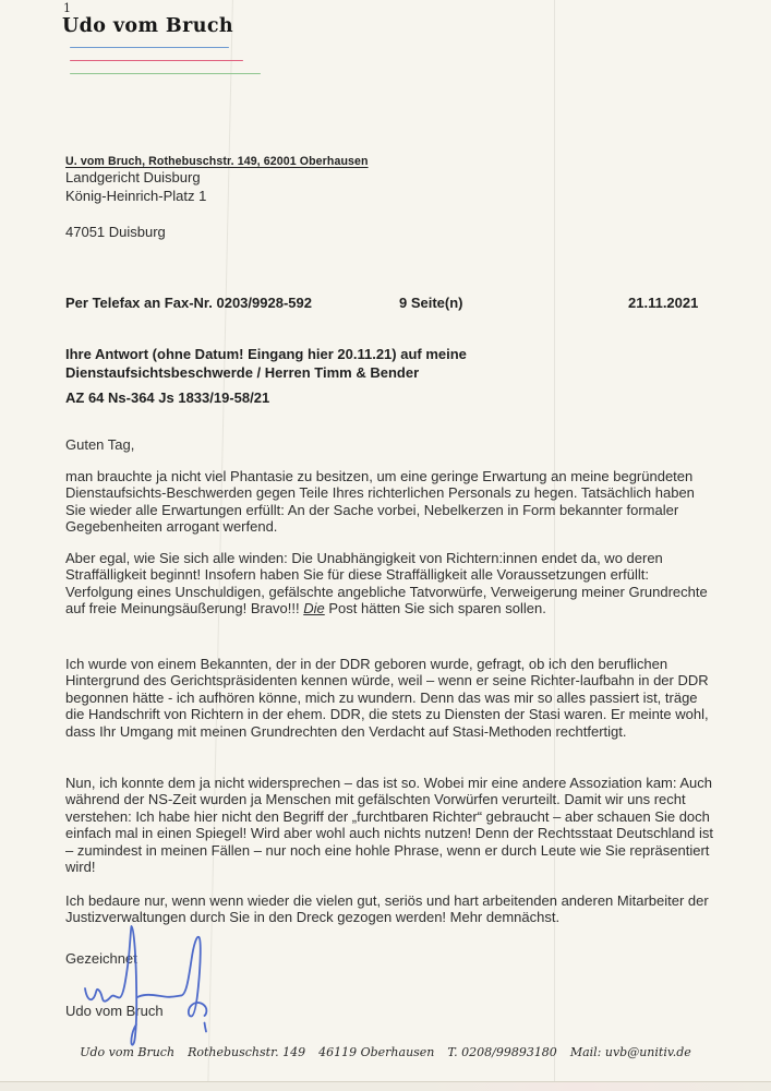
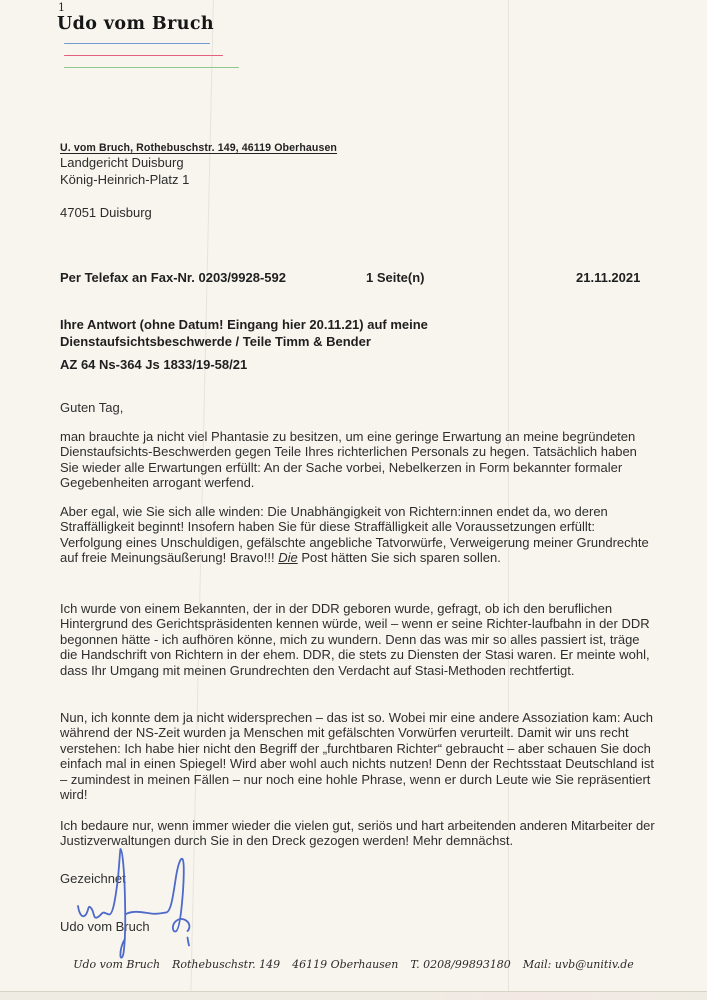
  1
  Udo vom Bruch
- U. vom Bruch, Rothebuschstr. 149, 62001 Oberhausen
+ U. vom Bruch, Rothebuschstr. 149, 46119 Oberhausen
  Landgericht Duisburg
  König-Heinrich-Platz 1
  47051 Duisburg
  Per Telefax an Fax-Nr. 0203/9928-592
- 9 Seite(n)
+ 1 Seite(n)
  21.11.2021
  Ihre Antwort (ohne Datum! Eingang hier 20.11.21) auf meine
- Dienstaufsichtsbeschwerde / Herren Timm & Bender
+ Dienstaufsichtsbeschwerde / Teile Timm & Bender
  AZ 64 Ns-364 Js 1833/19-58/21
  Guten Tag,
  man brauchte ja nicht viel Phantasie zu besitzen, um eine geringe Erwartung an meine begründeten Dienstaufsichts-Beschwerden gegen Teile Ihres richterlichen Personals zu hegen. Tatsächlich haben Sie wieder alle Erwartungen erfüllt: An der Sache vorbei, Nebelkerzen in Form bekannter formaler Gegebenheiten arrogant werfend.
  Aber egal, wie Sie sich alle winden: Die Unabhängigkeit von Richtern:innen endet da, wo deren Straffälligkeit beginnt! Insofern haben Sie für diese Straffälligkeit alle Voraussetzungen erfüllt: Verfolgung eines Unschuldigen, gefälschte angebliche Tatvorwürfe, Verweigerung meiner Grundrechte auf freie Meinungsäußerung! Bravo!!! Die Post hätten Sie sich sparen sollen.
  Ich wurde von einem Bekannten, der in der DDR geboren wurde, gefragt, ob ich den beruflichen Hintergrund des Gerichtspräsidenten kennen würde, weil – wenn er seine Richter-laufbahn in der DDR begonnen hätte - ich aufhören könne, mich zu wundern. Denn das was mir so alles passiert ist, träge die Handschrift von Richtern in der ehem. DDR, die stets zu Diensten der Stasi waren. Er meinte wohl, dass Ihr Umgang mit meinen Grundrechten den Verdacht auf Stasi-Methoden rechtfertigt.
  Nun, ich konnte dem ja nicht widersprechen – das ist so. Wobei mir eine andere Assoziation kam: Auch während der NS-Zeit wurden ja Menschen mit gefälschten Vorwürfen verurteilt. Damit wir uns recht verstehen: Ich habe hier nicht den Begriff der „furchtbaren Richter“ gebraucht – aber schauen Sie doch einfach mal in einen Spiegel! Wird aber wohl auch nichts nutzen! Denn der Rechtsstaat Deutschland ist – zumindest in meinen Fällen – nur noch eine hohle Phrase, wenn er durch Leute wie Sie repräsentiert wird!
- Ich bedaure nur, wenn wenn wieder die vielen gut, seriös und hart arbeitenden anderen Mitarbeiter der Justizverwaltungen durch Sie in den Dreck gezogen werden! Mehr demnächst.
+ Ich bedaure nur, wenn immer wieder die vielen gut, seriös und hart arbeitenden anderen Mitarbeiter der Justizverwaltungen durch Sie in den Dreck gezogen werden! Mehr demnächst.
  Gezeichn
  Udo vom Bruch
  Udo vom Bruch Rothebuschstr. 149 46119 Oberhausen T. 0208/99893180 Mail: uvb@unitiv.de
